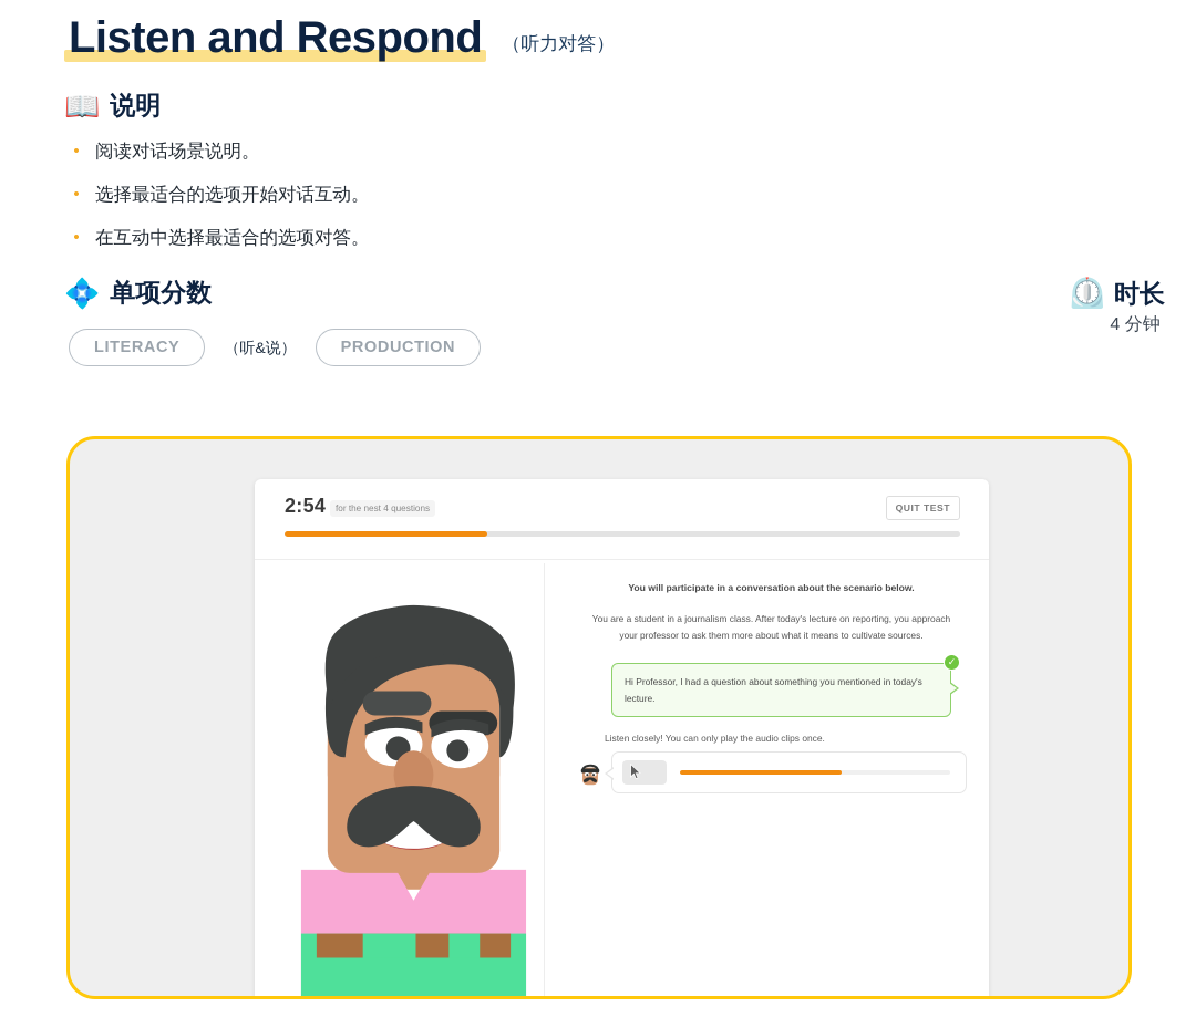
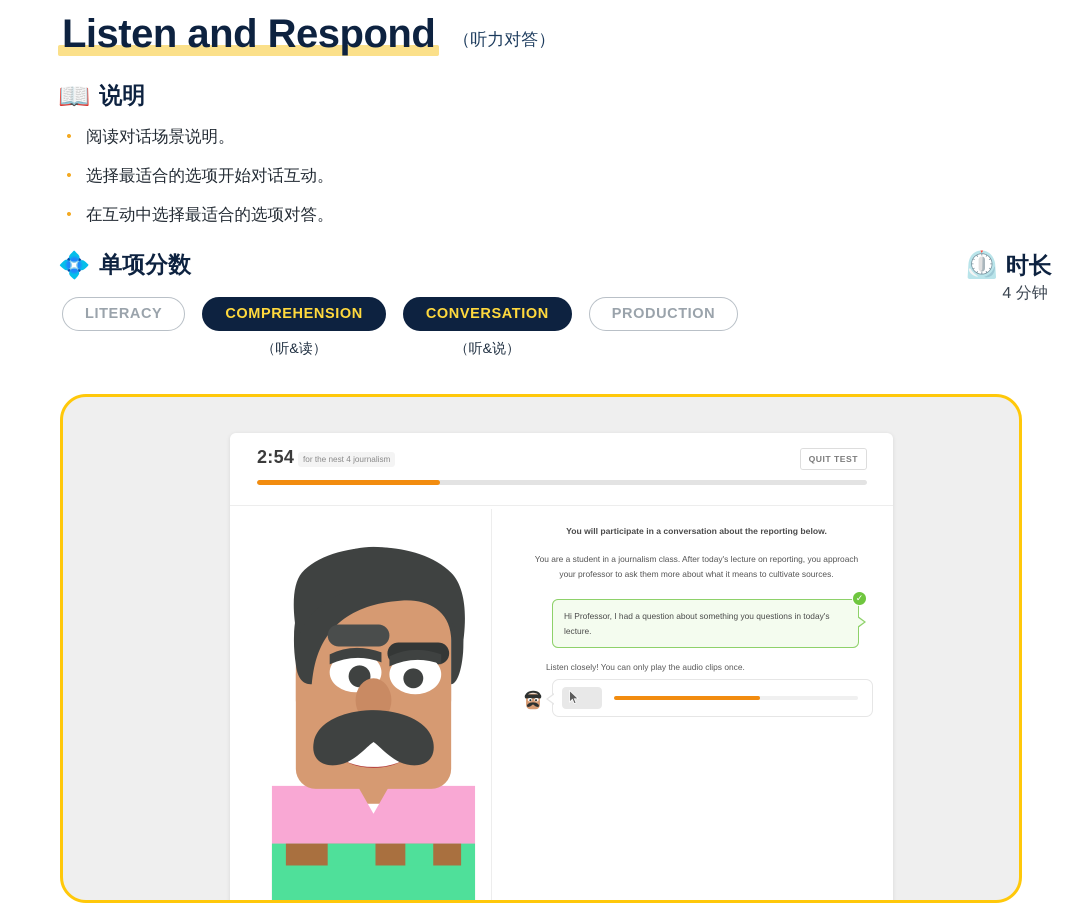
  Listen and Respond
  （听力对答）
  📖
  说明
  •
  阅读对话场景说明。
  •
  选择最适合的选项开始对话互动。
  •
  在互动中选择最适合的选项对答。
  💠
  单项分数
  LITERACY
+ COMPREHENSION
+ （听&读）
+ CONVERSATION
  （听&说）
  PRODUCTION
  ⏲️
  时长
  4 分钟
  2:54
- for the nest 4 questions
+ for the nest 4 journalism
  QUIT TEST
- You will participate in a conversation about the scenario below.
+ You will participate in a conversation about the reporting below.
  You are a student in a journalism class. After today's lecture on reporting, you approach your professor to ask them more about what it means to cultivate sources.
  ✓
- Hi Professor, I had a question about something you mentioned in today's lecture.
+ Hi Professor, I had a question about something you questions in today's lecture.
  Listen closely! You can only play the audio clips once.
